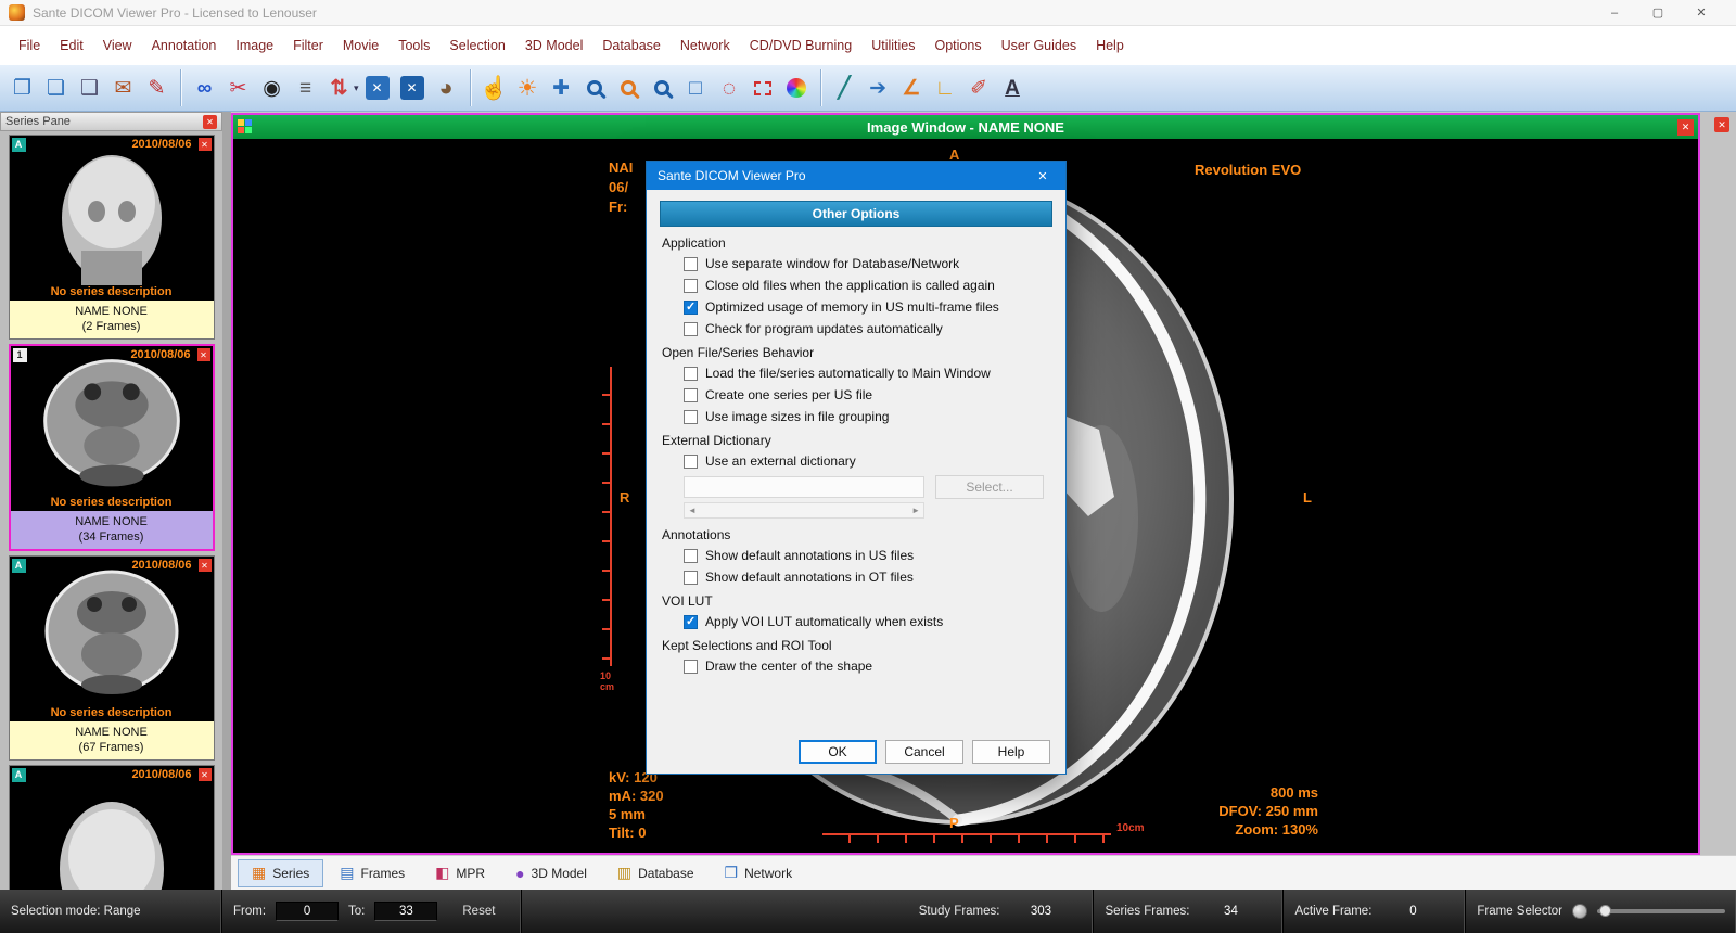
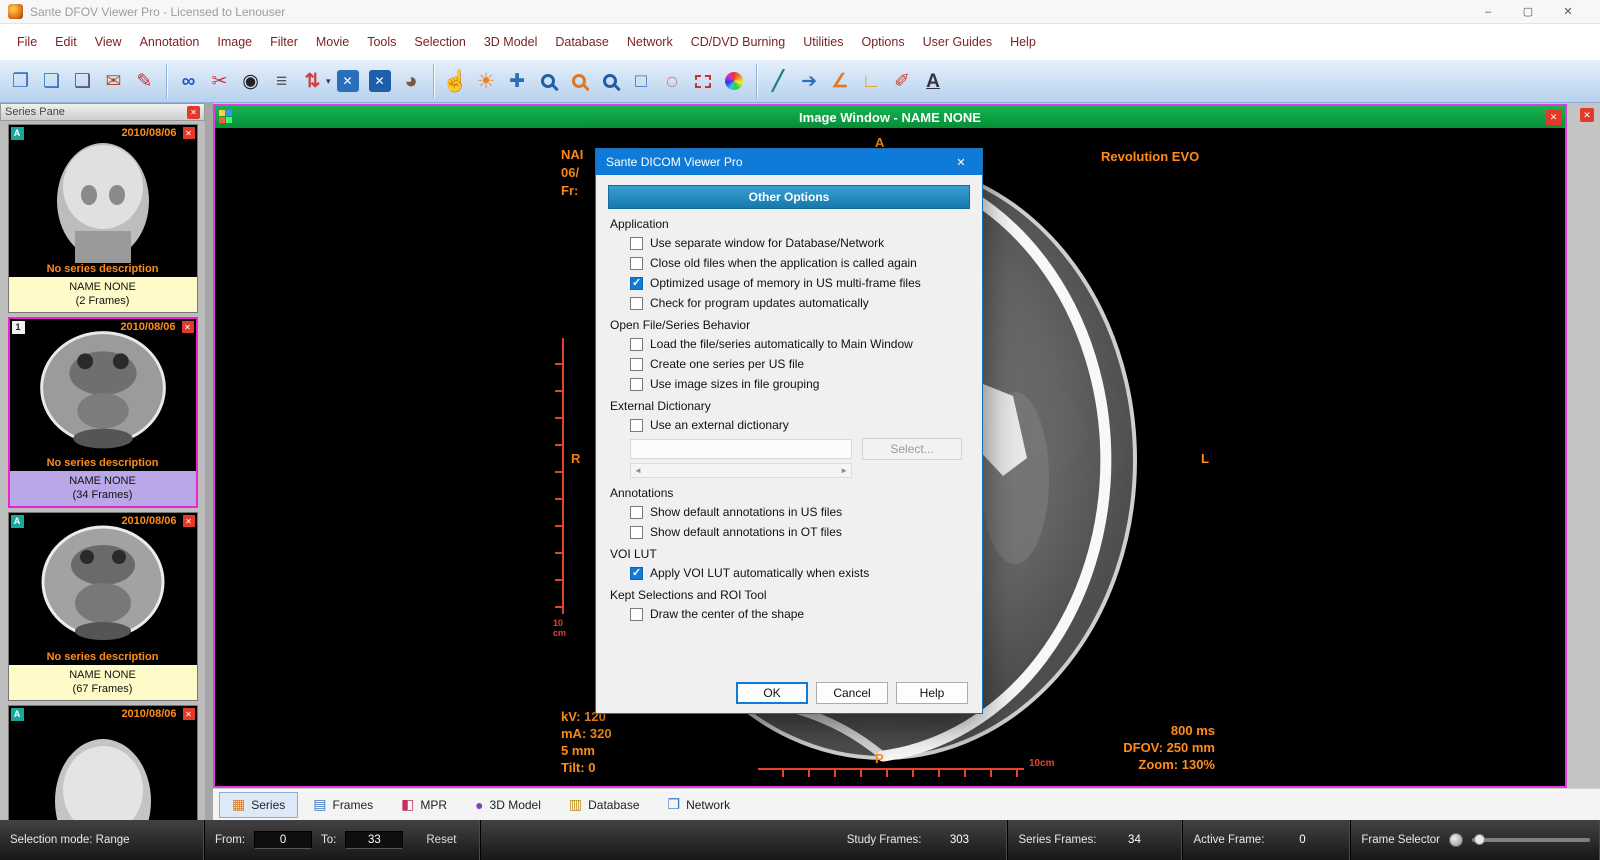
- Sante DICOM Viewer Pro - Licensed to Lenouser
+ Sante DFOV Viewer Pro - Licensed to Lenouser
  –
  ▢
  ✕
  File
  Edit
  View
  Annotation
  Image
  Filter
  Movie
  Tools
  Selection
  3D Model
  Database
  Network
  CD/DVD Burning
  Utilities
  Options
  User Guides
  Help
  ❐
  ❏
  ❑
  ✉
  ✎
  ∞
  ✂
  ◉
  ≡
  ⇅
  ▾
  ✕
  ✕
  ◕
  ☝
  ☀
  ✚
  □
  ◌
  ╱
  ➔
  ∠
  ∟
  ✐
  A
  Series Pane
  ✕
  A
  2010/08/06
  ✕
  No series description
  NAME NONE
  (2 Frames)
  1
  2010/08/06
  ✕
  No series description
  NAME NONE
  (34 Frames)
  A
  2010/08/06
  ✕
  No series description
  NAME NONE
  (67 Frames)
  A
  2010/08/06
  ✕
  ✕
  Image Window - NAME NONE
  ✕
  NAI
  06/
  Fr:
  A
  Revolution EVO
  R
  L
  P
  kV: 120
  mA: 320
  5 mm
  Tilt: 0
  800 ms
  DFOV: 250 mm
  Zoom: 130%
  10
  cm
  10cm
  ▦
  Series
  ▤
  Frames
  ◧
  MPR
  ●
  3D Model
  ▥
  Database
  ❒
  Network
  Selection mode: Range
  From:
  0
  To:
  33
  Reset
  Study Frames:
  303
  Series Frames:
  34
  Active Frame:
  0
  Frame Selector
  Sante DICOM Viewer Pro
  ✕
  Other Options
  Application
  Use separate window for Database/Network
  Close old files when the application is called again
  Optimized usage of memory in US multi-frame files
  Check for program updates automatically
  Open File/Series Behavior
  Load the file/series automatically to Main Window
  Create one series per US file
  Use image sizes in file grouping
  External Dictionary
  Use an external dictionary
  Select...
  ◄
  ►
  Annotations
  Show default annotations in US files
  Show default annotations in OT files
  VOI LUT
  Apply VOI LUT automatically when exists
  Kept Selections and ROI Tool
  Draw the center of the shape
  OK
  Cancel
  Help
